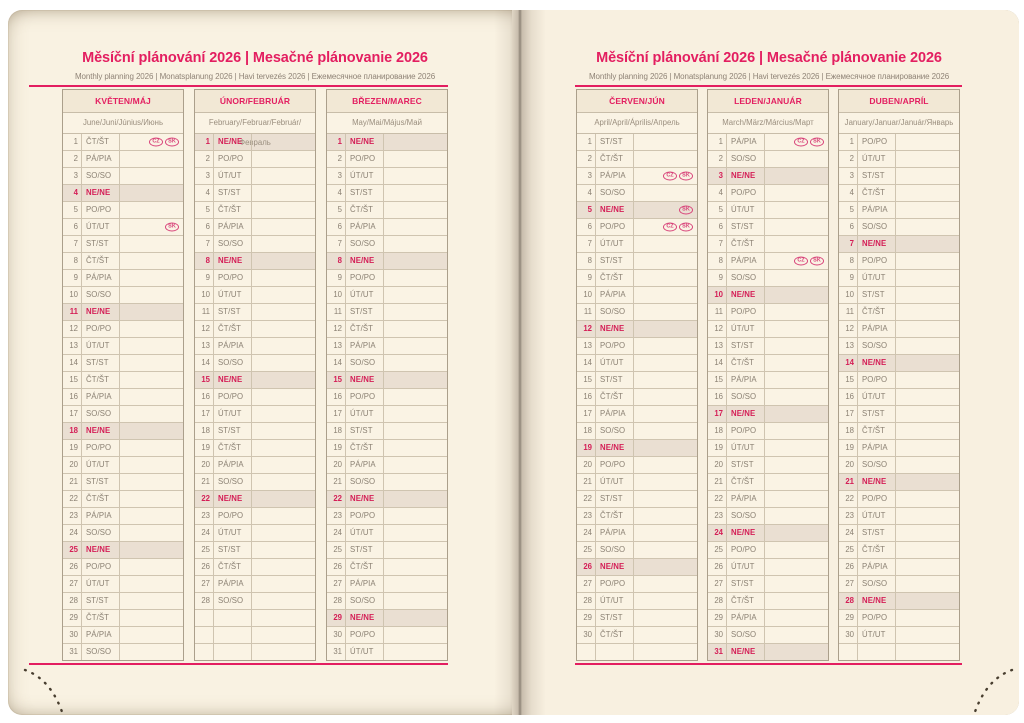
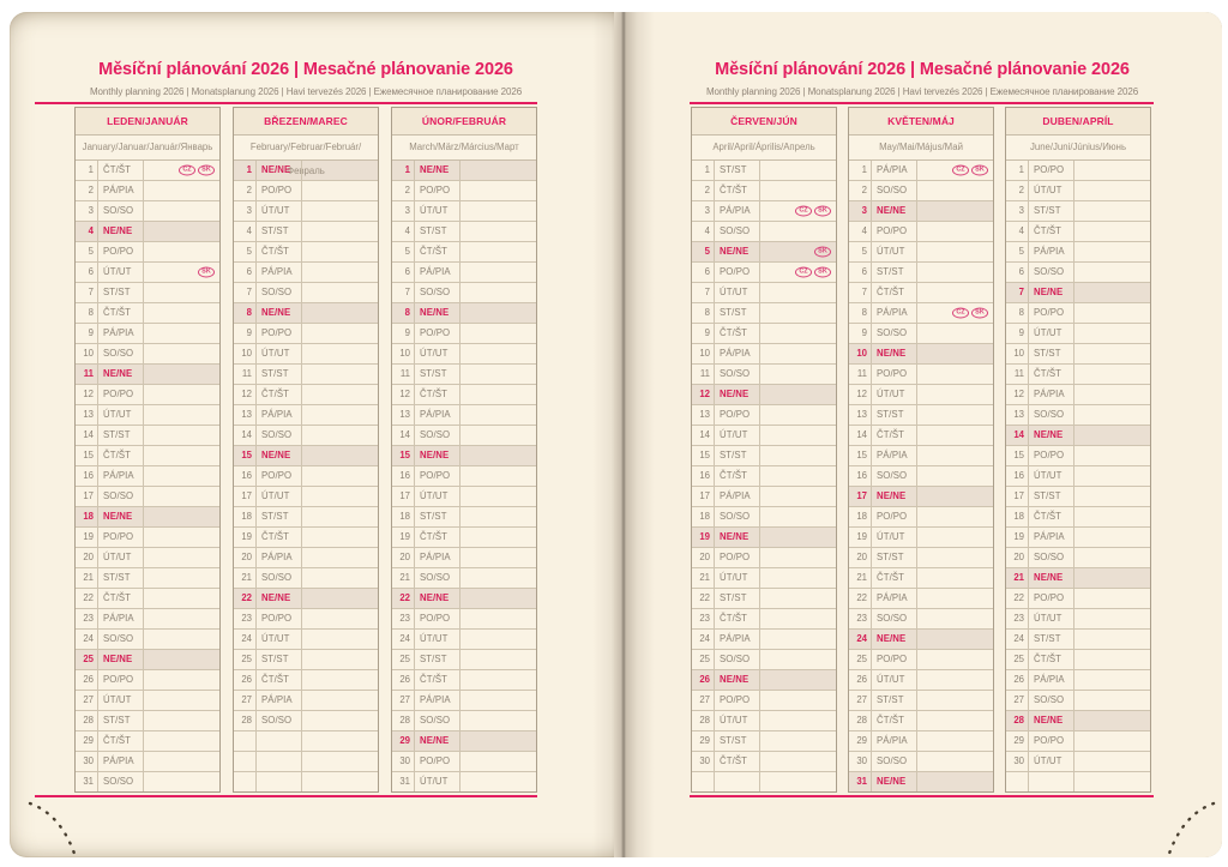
  Měsíční plánování 2026 | Mesačné plánovanie 2026
  Monthly planning 2026 | Monatsplanung 2026 | Havi tervezés 2026 | Ежемесячное планирование 2026
- KVĚTEN/MÁJ
+ LEDEN/JANUÁR
- June/Juni/Június/Июнь
+ January/Januar/Január/Январь
  1
  ČT/ŠT
  2
  PÁ/PIA
  3
  SO/SO
  4
  NE/NE
  5
  PO/PO
  6
  ÚT/UT
  7
  ST/ST
  8
  ČT/ŠT
  9
  PÁ/PIA
  10
  SO/SO
  11
  NE/NE
  12
  PO/PO
  13
  ÚT/UT
  14
  ST/ST
  15
  ČT/ŠT
  16
  PÁ/PIA
  17
  SO/SO
  18
  NE/NE
  19
  PO/PO
  20
  ÚT/UT
  21
  ST/ST
  22
  ČT/ŠT
  23
  PÁ/PIA
  24
  SO/SO
  25
  NE/NE
  26
  PO/PO
  27
  ÚT/UT
  28
  ST/ST
  29
  ČT/ŠT
  30
  PÁ/PIA
  31
  SO/SO
- ÚNOR/FEBRUÁR
+ BŘEZEN/MAREC
  February/Februar/Február/Февраль
  1
  NE/NE
  2
  PO/PO
  3
  ÚT/UT
  4
  ST/ST
  5
  ČT/ŠT
  6
  PÁ/PIA
  7
  SO/SO
  8
  NE/NE
  9
  PO/PO
  10
  ÚT/UT
  11
  ST/ST
  12
  ČT/ŠT
  13
  PÁ/PIA
  14
  SO/SO
  15
  NE/NE
  16
  PO/PO
  17
  ÚT/UT
  18
  ST/ST
  19
  ČT/ŠT
  20
  PÁ/PIA
  21
  SO/SO
  22
  NE/NE
  23
  PO/PO
  24
  ÚT/UT
  25
  ST/ST
  26
  ČT/ŠT
  27
  PÁ/PIA
  28
  SO/SO
- BŘEZEN/MAREC
+ ÚNOR/FEBRUÁR
- May/Mai/Május/Май
+ March/März/Március/Март
  1
  NE/NE
  2
  PO/PO
  3
  ÚT/UT
  4
  ST/ST
  5
  ČT/ŠT
  6
  PÁ/PIA
  7
  SO/SO
  8
  NE/NE
  9
  PO/PO
  10
  ÚT/UT
  11
  ST/ST
  12
  ČT/ŠT
  13
  PÁ/PIA
  14
  SO/SO
  15
  NE/NE
  16
  PO/PO
  17
  ÚT/UT
  18
  ST/ST
  19
  ČT/ŠT
  20
  PÁ/PIA
  21
  SO/SO
  22
  NE/NE
  23
  PO/PO
  24
  ÚT/UT
  25
  ST/ST
  26
  ČT/ŠT
  27
  PÁ/PIA
  28
  SO/SO
  29
  NE/NE
  30
  PO/PO
  31
  ÚT/UT
  Měsíční plánování 2026 | Mesačné plánovanie 2026
  Monthly planning 2026 | Monatsplanung 2026 | Havi tervezés 2026 | Ежемесячное планирование 2026
  ČERVEN/JÚN
  April/April/Április/Апрель
  1
  ST/ST
  2
  ČT/ŠT
  3
  PÁ/PIA
  4
  SO/SO
  5
  NE/NE
  6
  PO/PO
  7
  ÚT/UT
  8
  ST/ST
  9
  ČT/ŠT
  10
  PÁ/PIA
  11
  SO/SO
  12
  NE/NE
  13
  PO/PO
  14
  ÚT/UT
  15
  ST/ST
  16
  ČT/ŠT
  17
  PÁ/PIA
  18
  SO/SO
  19
  NE/NE
  20
  PO/PO
  21
  ÚT/UT
  22
  ST/ST
  23
  ČT/ŠT
  24
  PÁ/PIA
  25
  SO/SO
  26
  NE/NE
  27
  PO/PO
  28
  ÚT/UT
  29
  ST/ST
  30
  ČT/ŠT
- LEDEN/JANUÁR
+ KVĚTEN/MÁJ
- March/März/Március/Март
+ May/Mai/Május/Май
  1
  PÁ/PIA
  2
  SO/SO
  3
  NE/NE
  4
  PO/PO
  5
  ÚT/UT
  6
  ST/ST
  7
  ČT/ŠT
  8
  PÁ/PIA
  9
  SO/SO
  10
  NE/NE
  11
  PO/PO
  12
  ÚT/UT
  13
  ST/ST
  14
  ČT/ŠT
  15
  PÁ/PIA
  16
  SO/SO
  17
  NE/NE
  18
  PO/PO
  19
  ÚT/UT
  20
  ST/ST
  21
  ČT/ŠT
  22
  PÁ/PIA
  23
  SO/SO
  24
  NE/NE
  25
  PO/PO
  26
  ÚT/UT
  27
  ST/ST
  28
  ČT/ŠT
  29
  PÁ/PIA
  30
  SO/SO
  31
  NE/NE
  DUBEN/APRÍL
- January/Januar/Január/Январь
+ June/Juni/Június/Июнь
  1
  PO/PO
  2
  ÚT/UT
  3
  ST/ST
  4
  ČT/ŠT
  5
  PÁ/PIA
  6
  SO/SO
  7
  NE/NE
  8
  PO/PO
  9
  ÚT/UT
  10
  ST/ST
  11
  ČT/ŠT
  12
  PÁ/PIA
  13
  SO/SO
  14
  NE/NE
  15
  PO/PO
  16
  ÚT/UT
  17
  ST/ST
  18
  ČT/ŠT
  19
  PÁ/PIA
  20
  SO/SO
  21
  NE/NE
  22
  PO/PO
  23
  ÚT/UT
  24
  ST/ST
  25
  ČT/ŠT
  26
  PÁ/PIA
  27
  SO/SO
  28
  NE/NE
  29
  PO/PO
  30
  ÚT/UT
